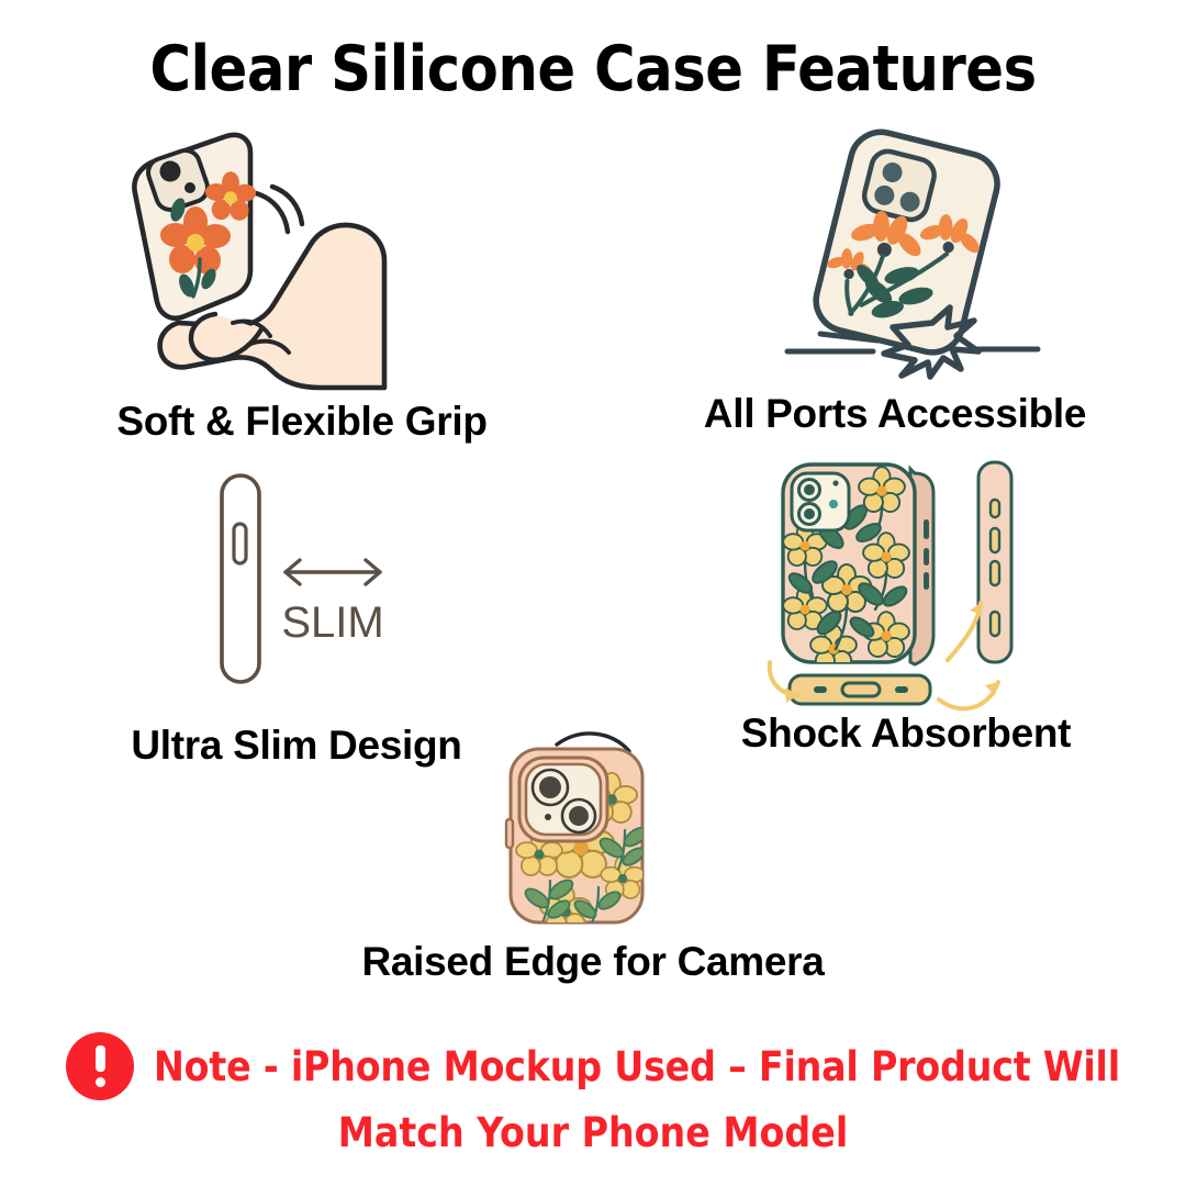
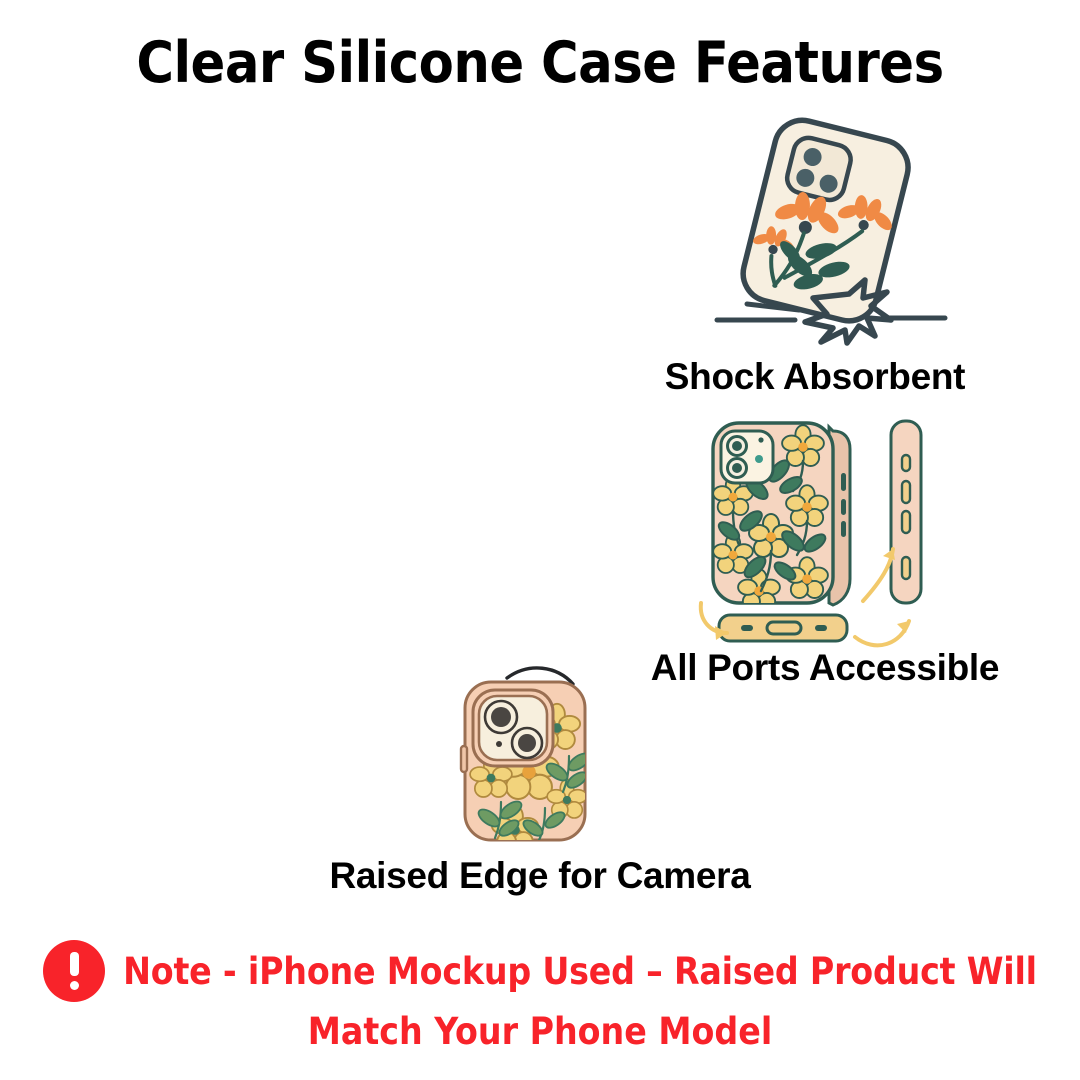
  Clear Silicone Case Features
- Soft & Flexible Grip
- All Ports Accessible
+ Shock Absorbent
- SLIM
- Ultra Slim Design
- Shock Absorbent
+ All Ports Accessible
  Raised Edge for Camera
- Note - iPhone Mockup Used – Final Product Will
+ Note - iPhone Mockup Used – Raised Product Will
  Match Your Phone Model
